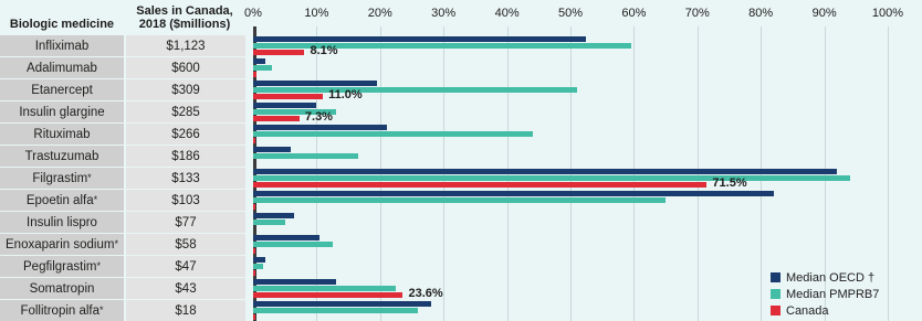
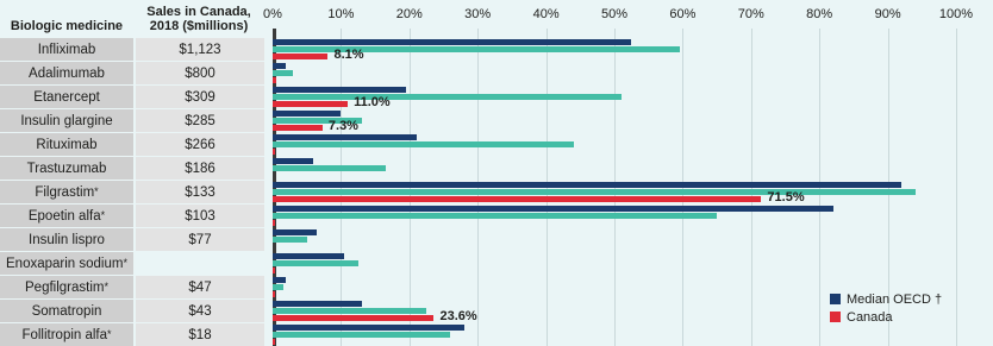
  Biologic medicine
  Sales in Canada, 2018 ($millions)
  Infliximab
  $1,123
  Adalimumab
- $600
+ $800
  Etanercept
  $309
  Insulin glargine
  $285
  Rituximab
  $266
  Trastuzumab
  $186
  Filgrastim
  *
  $133
  Epoetin alfa
  *
  $103
  Insulin lispro
  $77
  Enoxaparin sodium
  *
- $58
  Pegfilgrastim
  *
  $47
  Somatropin
  $43
  Follitropin alfa
  *
  $18
  0%
  10%
  20%
  30%
  40%
  50%
  60%
  70%
  80%
  90%
  100%
  8.1%
  11.0%
  7.3%
  71.5%
  23.6%
  Median OECD †
- Median PMPRB7
  Canada
